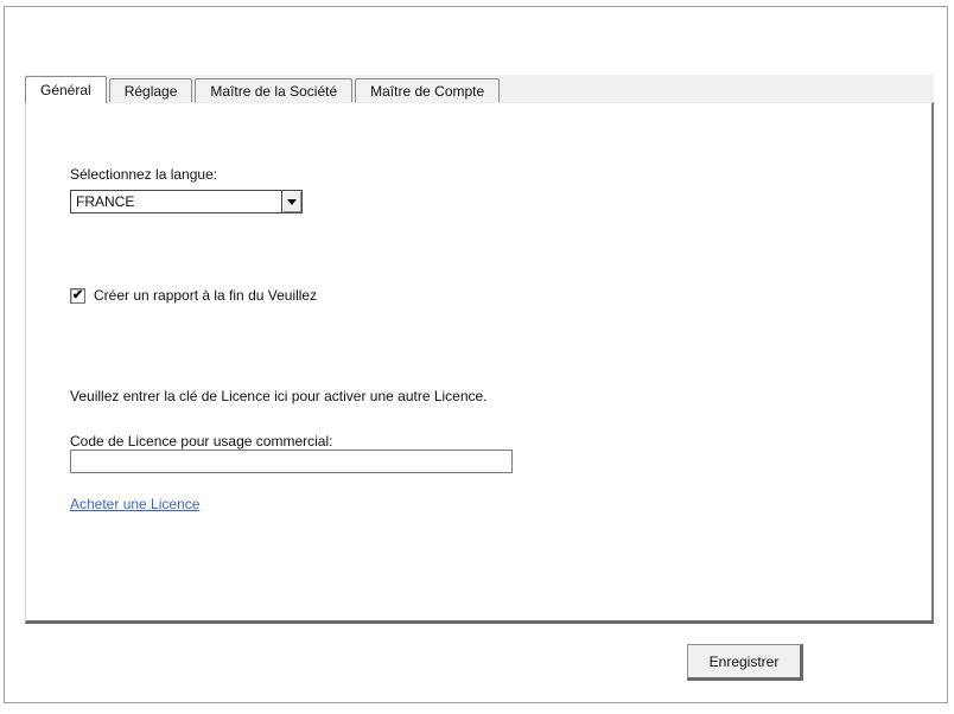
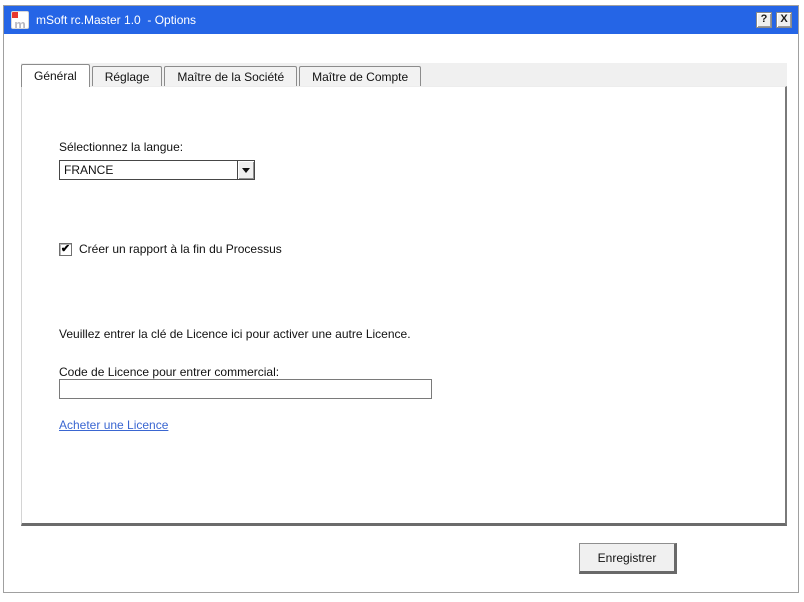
+ m
+ mSoft rc.Master 1.0 - Options
+ ?
+ X
  Général
  Réglage
  Maître de la Société
  Maître de Compte
  Sélectionnez la langue:
  FRANCE
  ✔
- Créer un rapport à la fin du Veuillez
+ Créer un rapport à la fin du Processus
  Veuillez entrer la clé de Licence ici pour activer une autre Licence.
- Code de Licence pour usage commercial:
+ Code de Licence pour entrer commercial:
  Acheter une Licence
  Enregistrer
